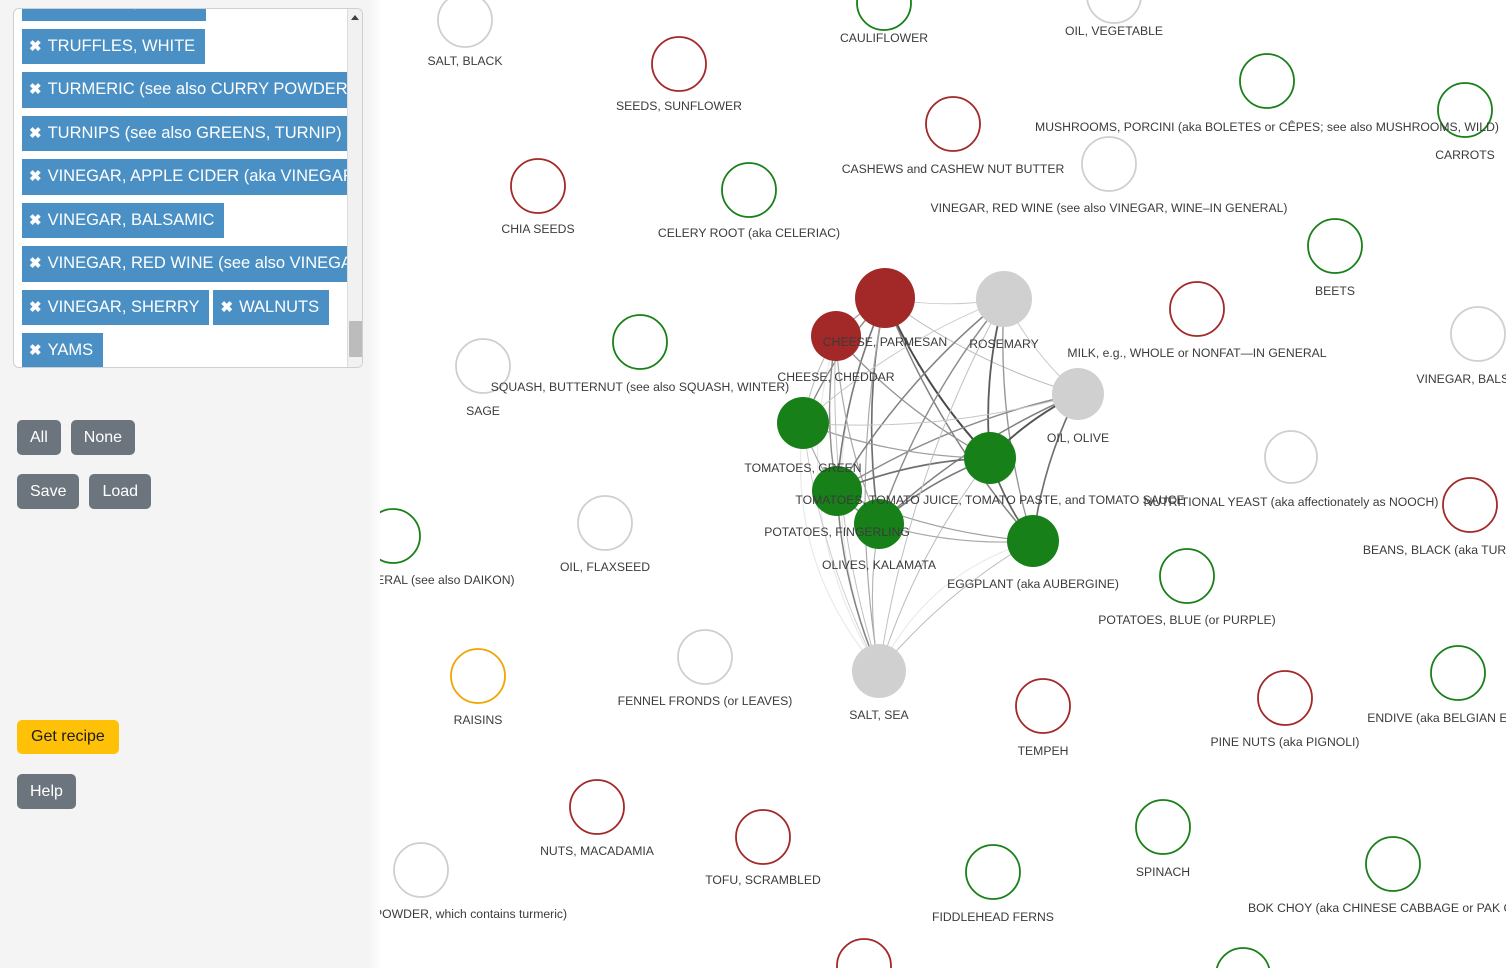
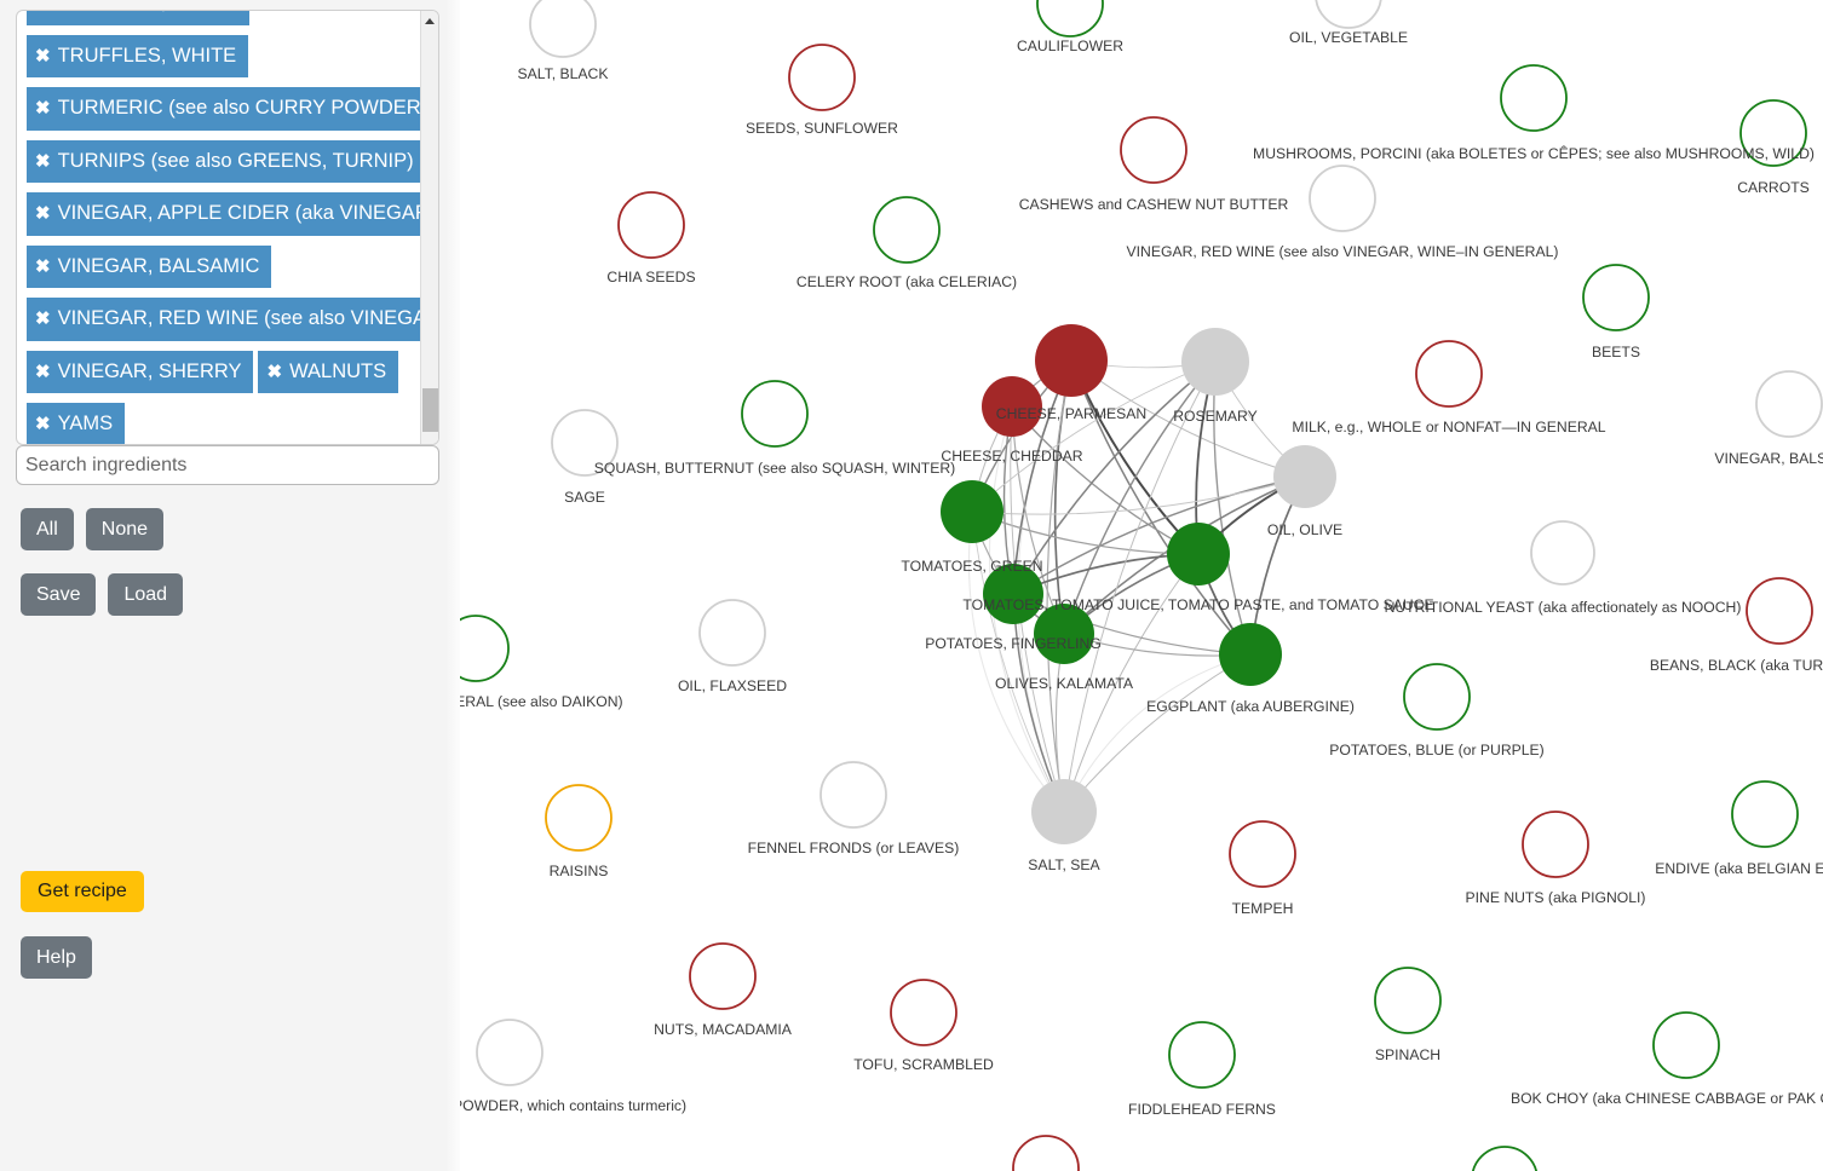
  SALT, BLACK
  CAULIFLOWER
  OIL, VEGETABLE
  SEEDS, SUNFLOWER
  CASHEWS and CASHEW NUT BUTTER
  MUSHROOMS, PORCINI (aka BOLETES or CÊPES; see also MUSHROOMS, WILD)
  CARROTS
  CHIA SEEDS
  CELERY ROOT (aka CELERIAC)
  VINEGAR, RED WINE (see also VINEGAR, WINE–IN GENERAL)
  BEETS
  MILK, e.g., WHOLE or NONFAT—IN GENERAL
  VINEGAR, BALS
  SQUASH, BUTTERNUT (see also SQUASH, WINTER)
  SAGE
  CHEESE, PARMESAN
  ROSEMARY
  CHEESE, CHEDDAR
  OIL, OLIVE
  TOMATOES, GREEN
  TOMATOES, TOMATO JUICE, TOMATO PASTE, and TOMATO SAUCE
  NUTRITIONAL YEAST (aka affectionately as NOOCH)
  POTATOES, FINGERLING
  OLIVES, KALAMATA
  EGGPLANT (aka AUBERGINE)
  OIL, FLAXSEED
  POTATOES, BLUE (or PURPLE)
  RAISINS
  FENNEL FRONDS (or LEAVES)
  SALT, SEA
  TEMPEH
  PINE NUTS (aka PIGNOLI)
  ENDIVE (aka BELGIAN E
  NUTS, MACADAMIA
  TOFU, SCRAMBLED
  SPINACH
  FIDDLEHEAD FERNS
  BOK CHOY (aka CHINESE CABBAGE or PAK
  ✖ TRUFFLES, WHITE✖ TURMERIC (see also CURRY POWDER✖ TURNIPS (see also GREENS, TURNIP)✖ VINEGAR, APPLE CIDER (aka VINEGA✖ VINEGAR, BALSAMIC✖ VINEGAR, RED WINE (see also VINEG✖ VINEGAR, SHERRY ✖ WALNUTS✖ YAMS
+ Search ingredients
  All
  None
  Save
  Load
  Get recipe
  Help
